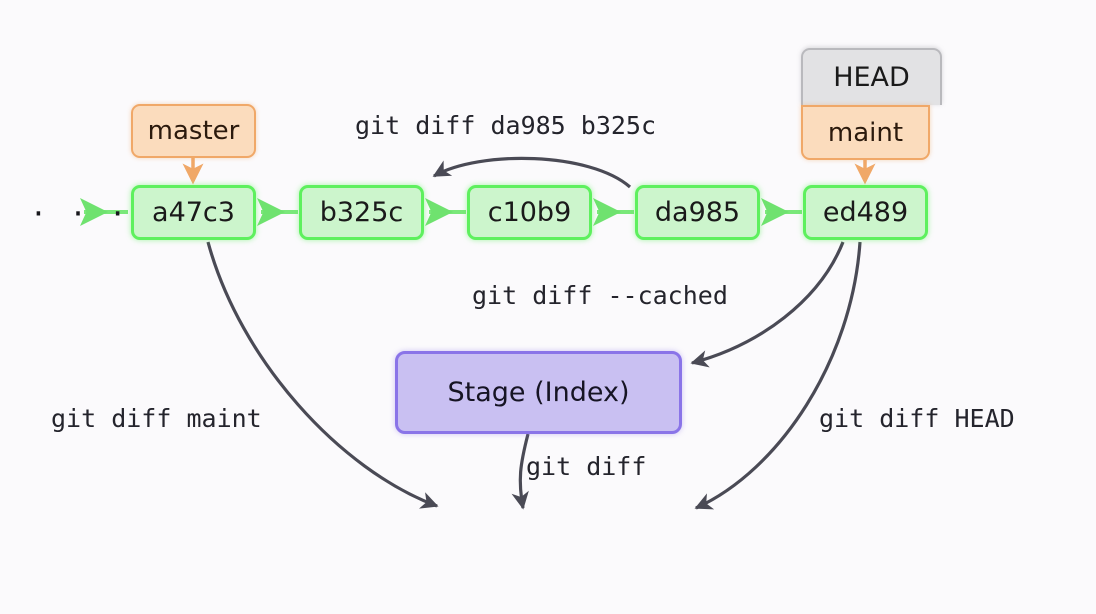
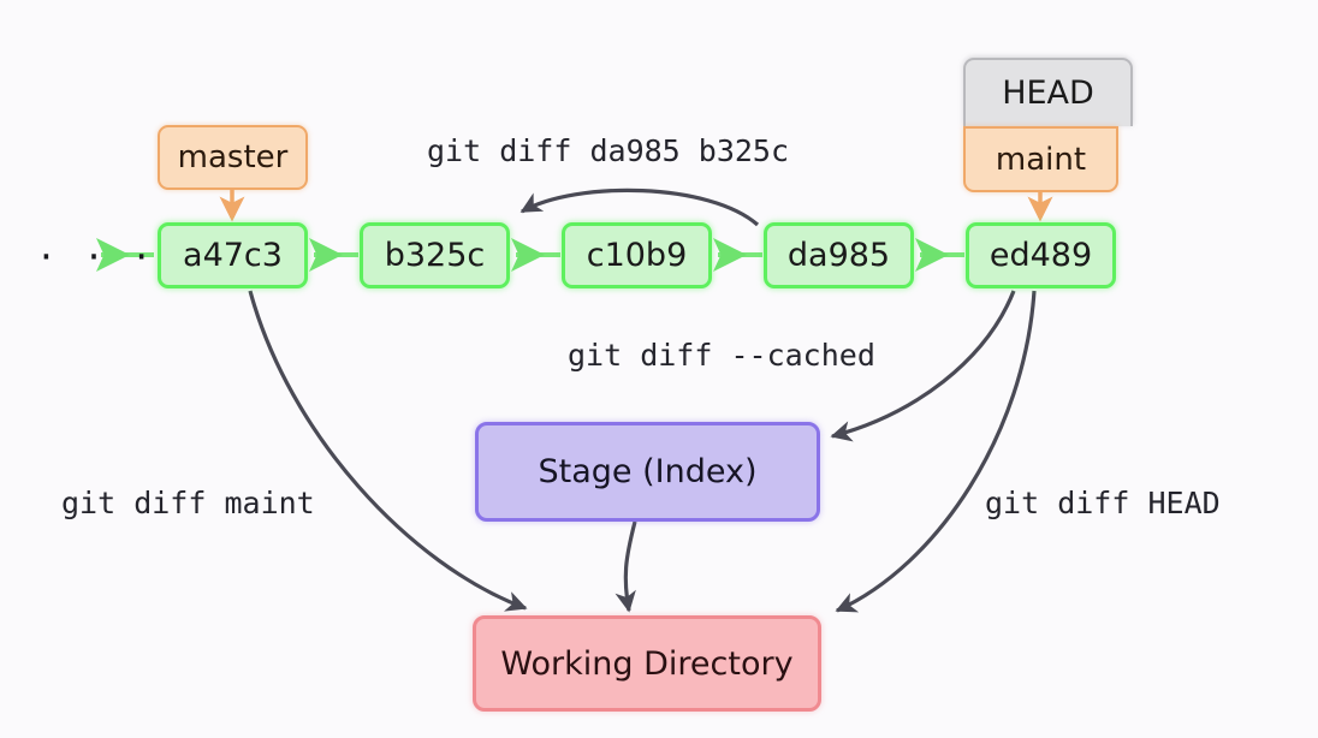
  · · ·
  a47c3
  b325c
  c10b9
  da985
  ed489
  master
  HEAD
  maint
  Stage (Index)
+ Working Directory
  git diff da985 b325c
  git diff --cached
  git diff maint
  git diff HEAD
- git diff
